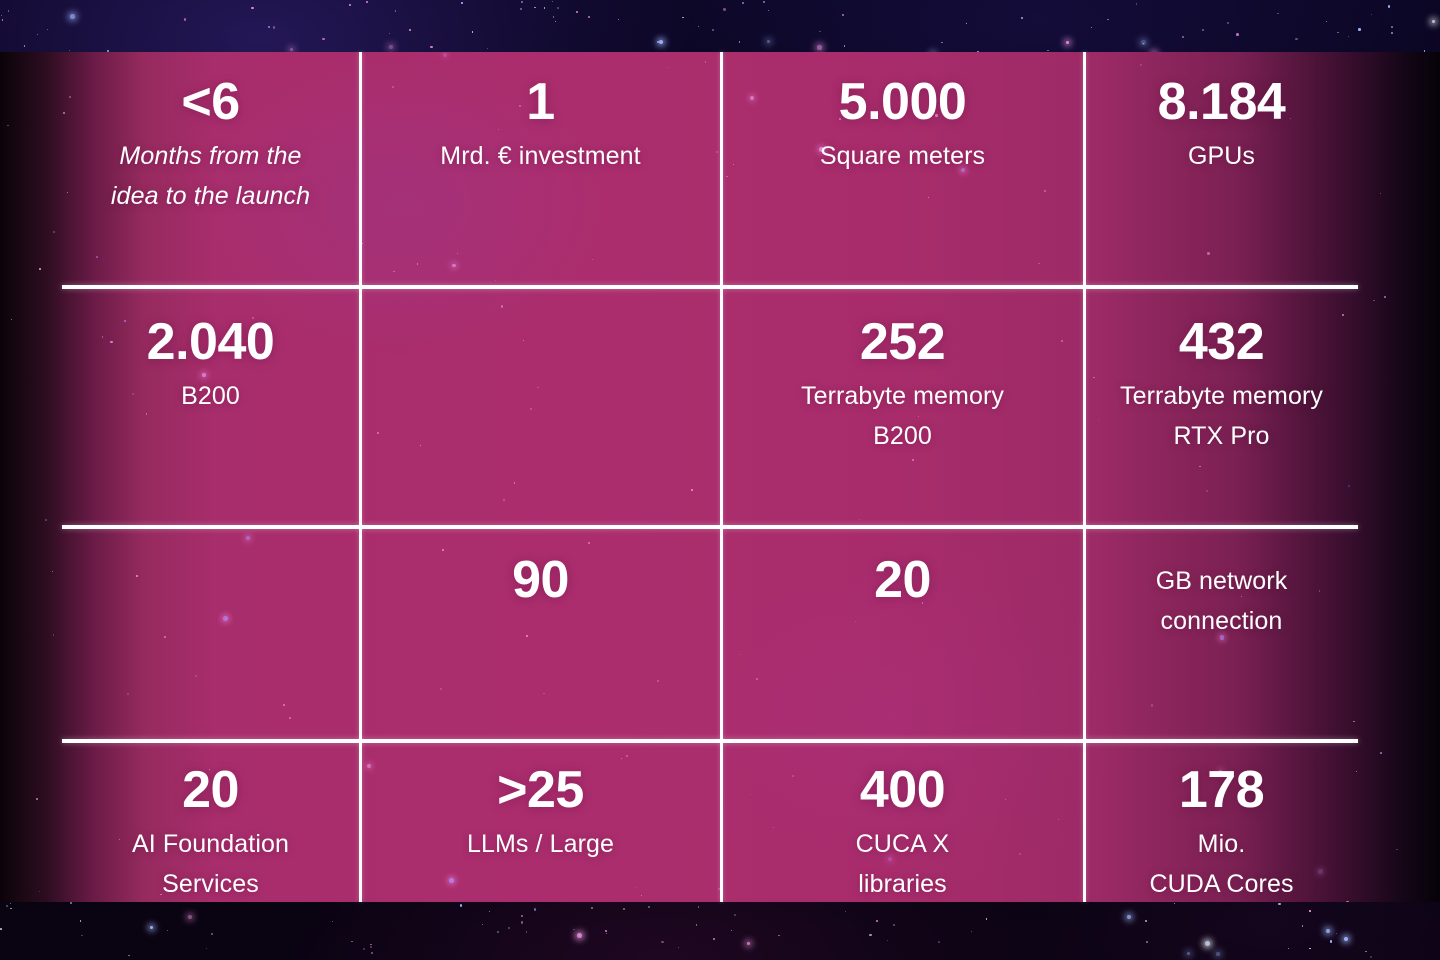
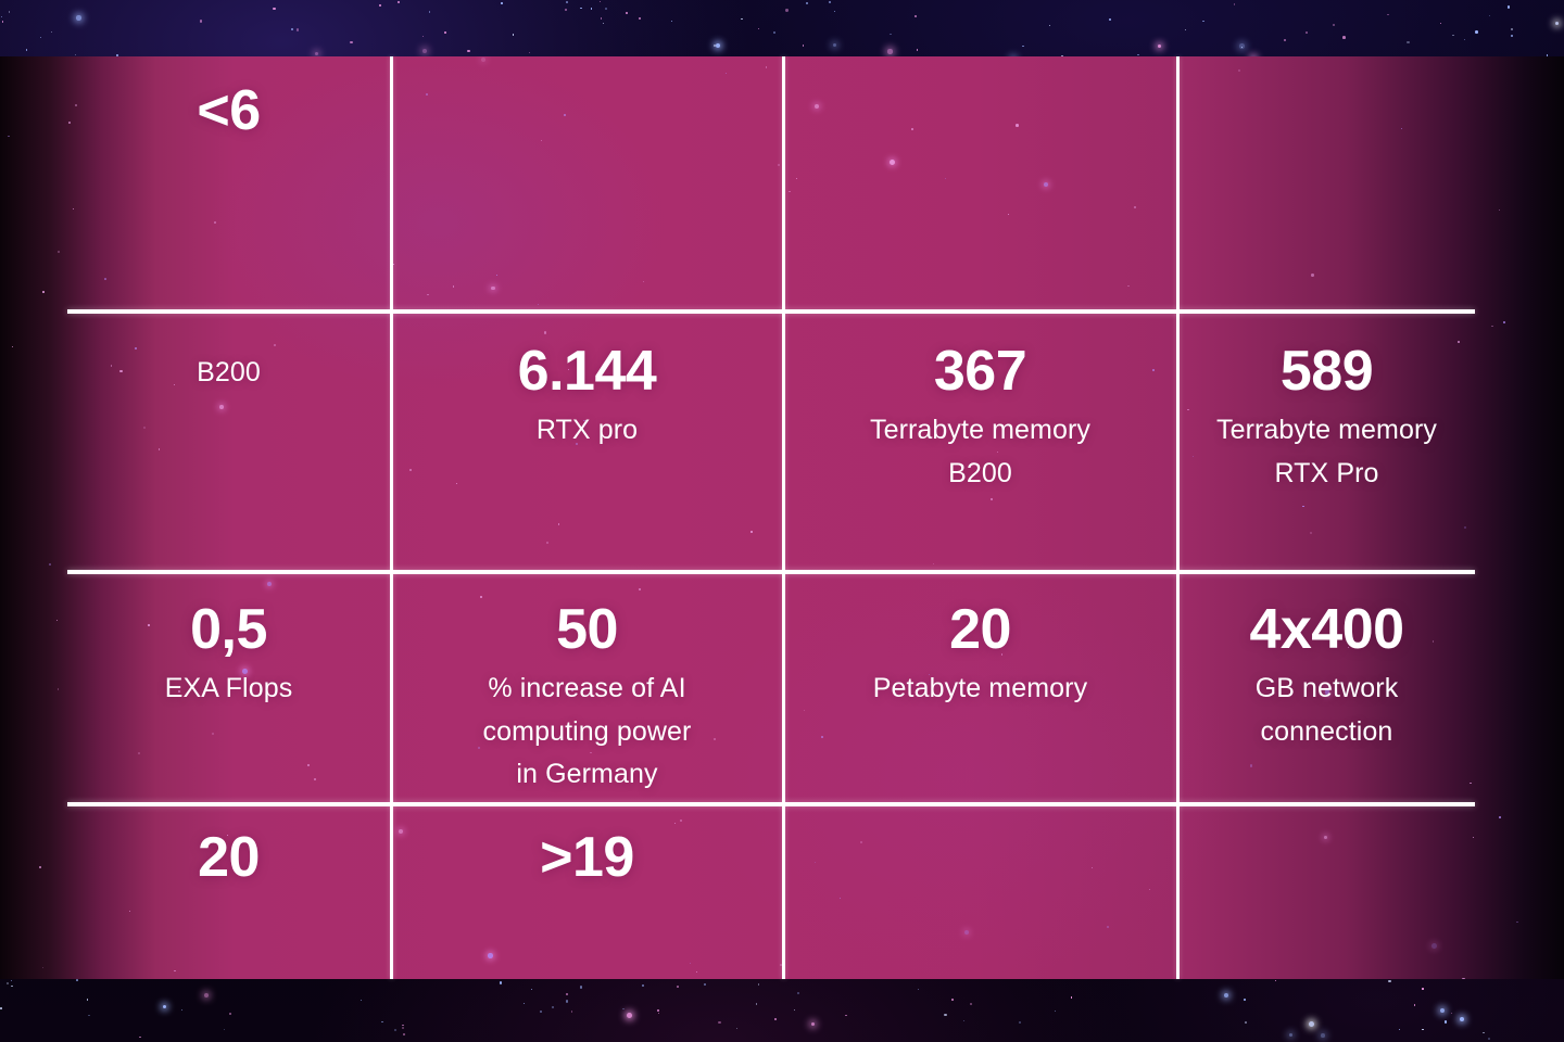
  <6
- Months from the
- idea to the launch
- 1
- Mrd. € investment
- 5.000
- Square meters
- 8.184
- GPUs
- 2.040
  B200
+ 6.144
+ RTX pro
- 252
+ 367
  Terrabyte memory
  B200
- 432
+ 589
  Terrabyte memory
  RTX Pro
+ 0,5
+ EXA Flops
- 90
+ 50
+ % increase of AI
+ computing power
+ in Germany
  20
+ Petabyte memory
+ 4x400
  GB network
  connection
  20
- AI Foundation
- Services
- >25
+ >19
- LLMs / Large
- 400
- CUCA X
- libraries
- 178
- Mio.
- CUDA Cores
